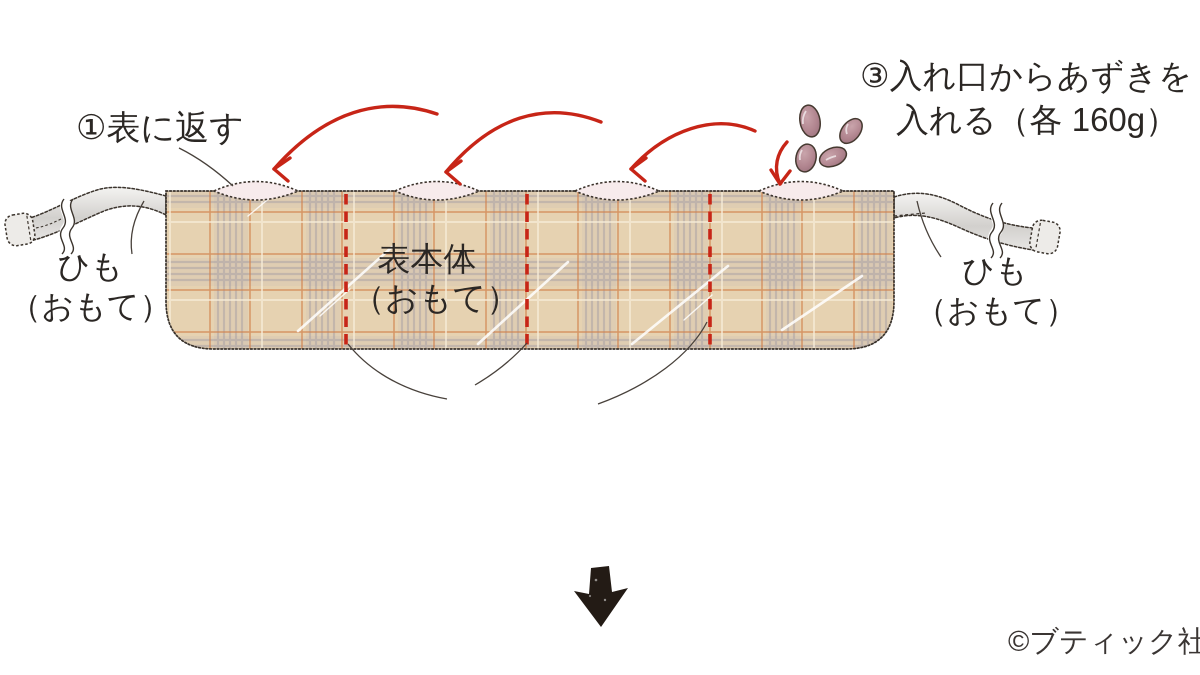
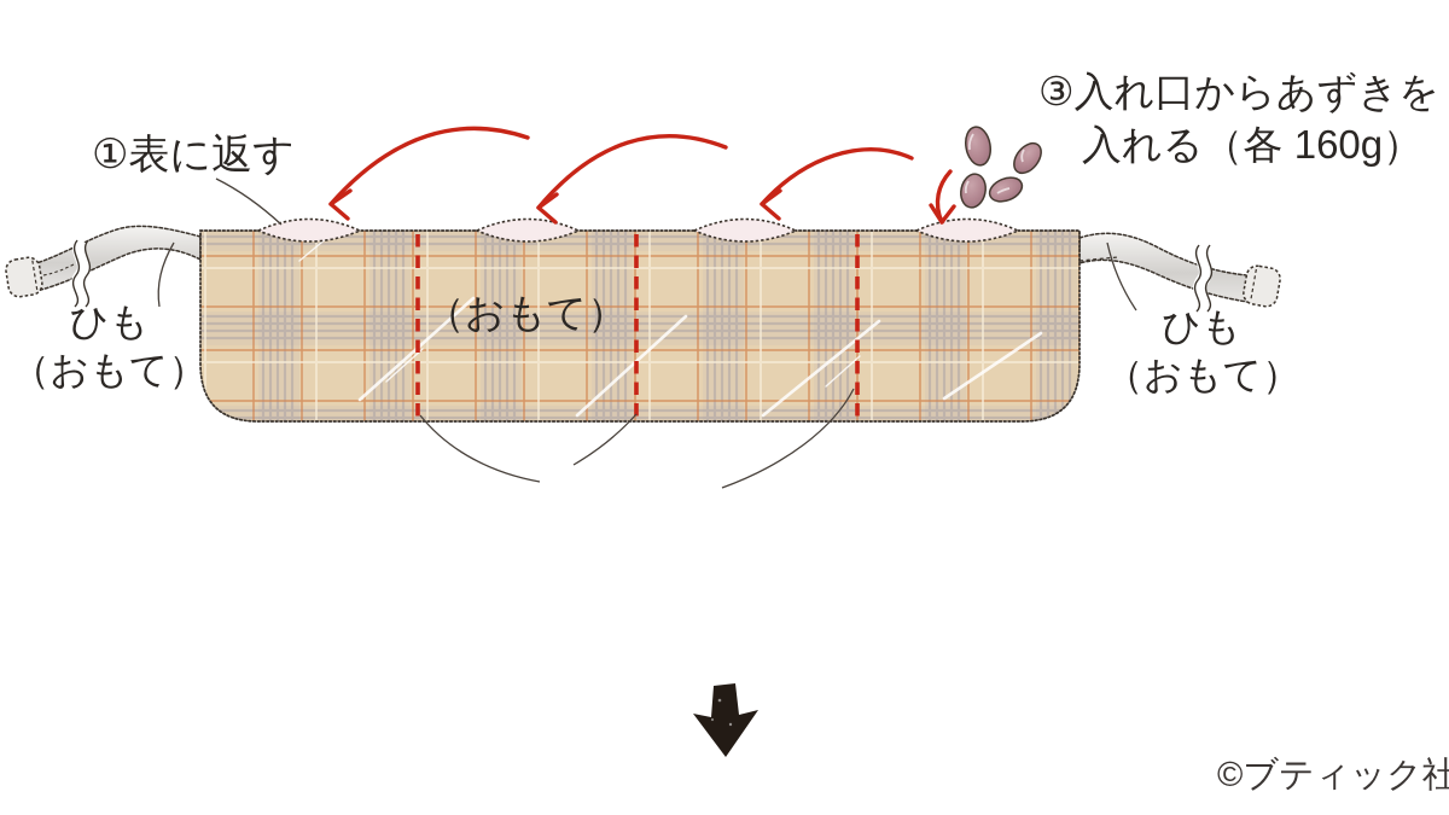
  ①表に返す
  ③入れ口からあずきを
  入れる（各 160g）
  ひも
  （おもて）
  ひも
  （おもて）
- 表本体
  （おもて）
  ©ブティック社
